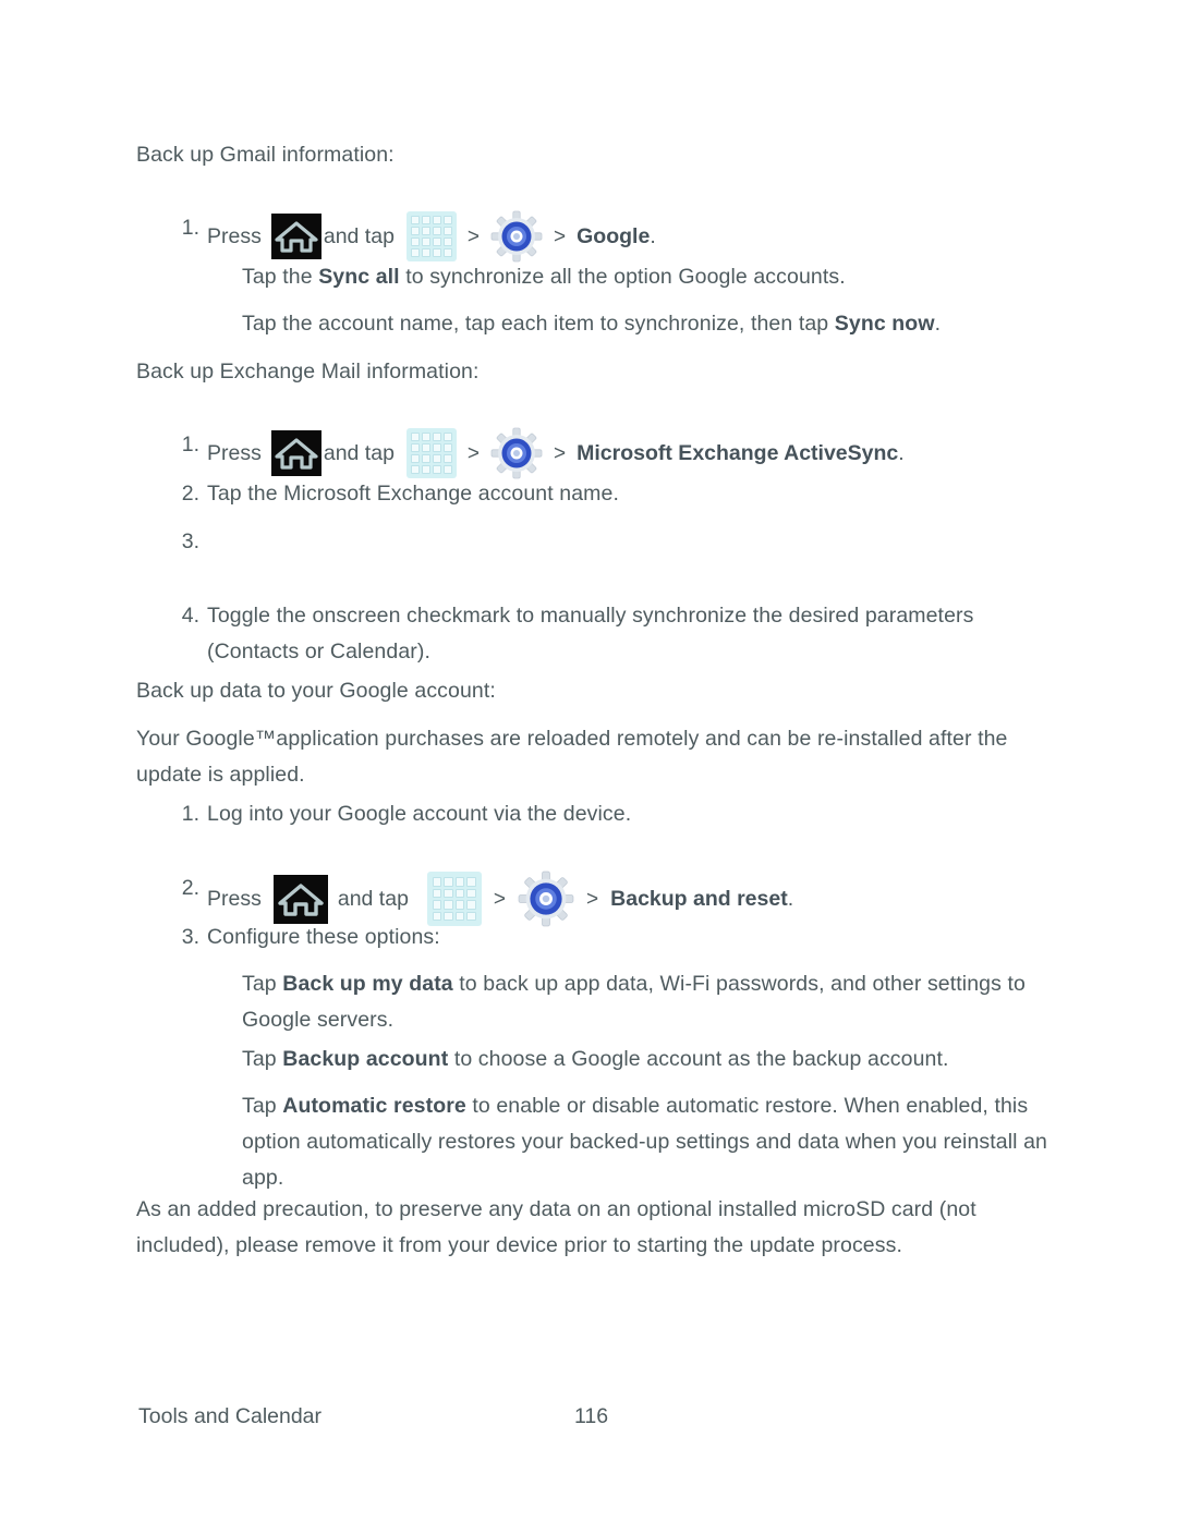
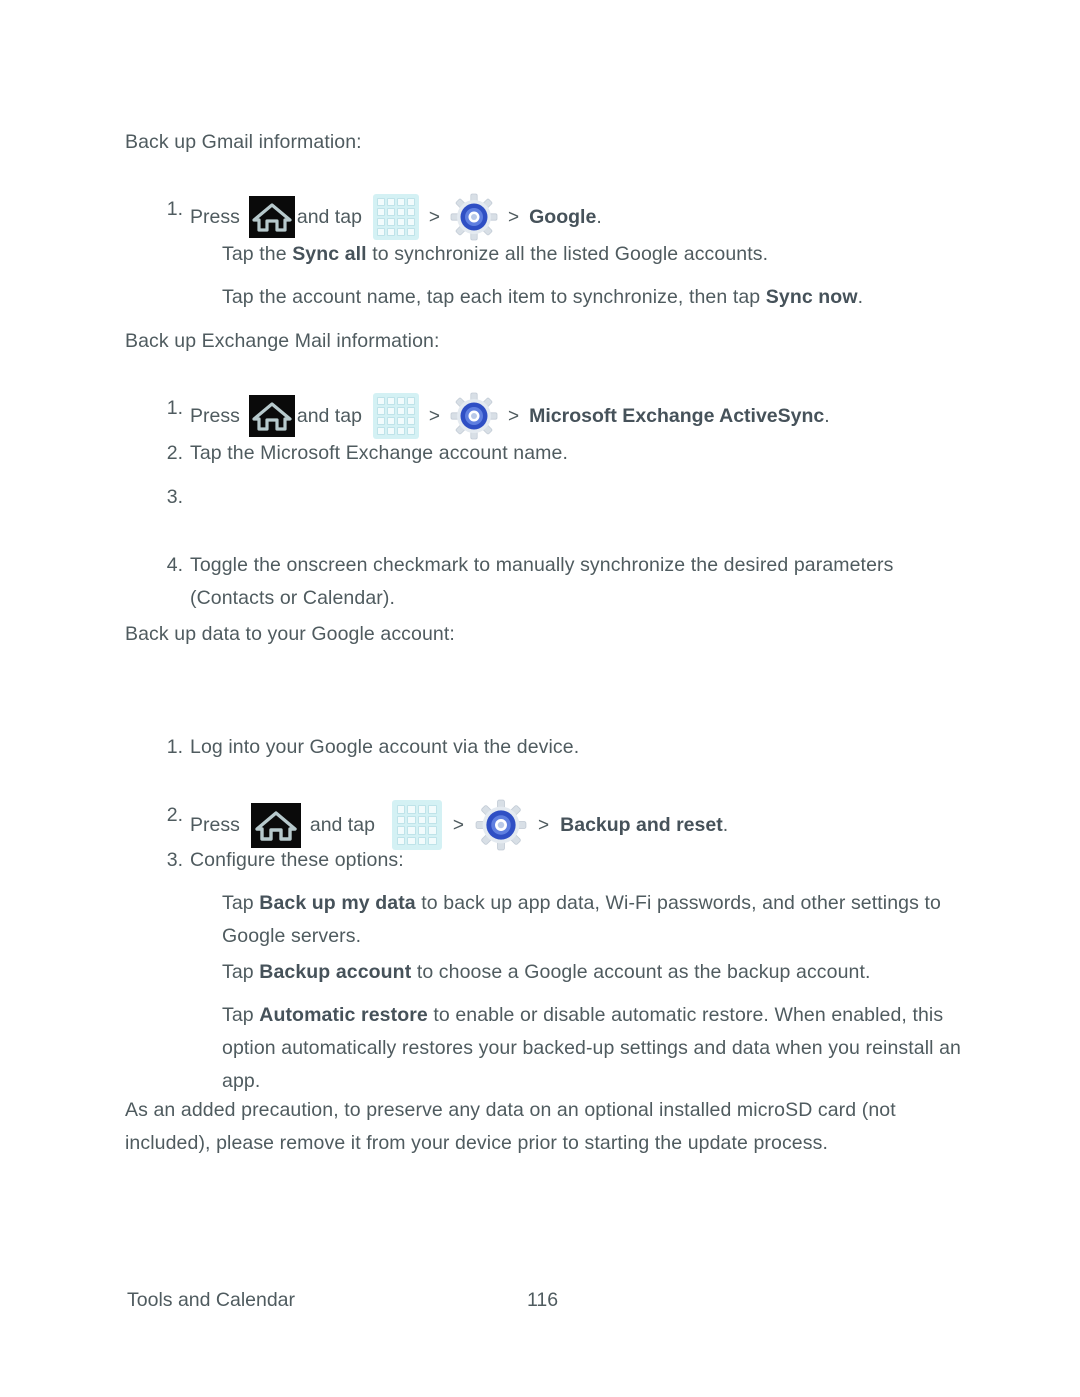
  Back up Gmail information:
  1.
  Press
  and tap
  >
  >
  Google
  .
- Tap the Sync all to synchronize all the option Google accounts.
+ Tap the Sync all to synchronize all the listed Google accounts.
  Tap the account name, tap each item to synchronize, then tap Sync now.
  Back up Exchange Mail information:
  1.
  Press
  and tap
  >
  >
  Microsoft Exchange ActiveSync
  .
  2.
  Tap the Microsoft Exchange account name.
  3.
  4.
  Toggle the onscreen checkmark to manually synchronize the desired parameters (Contacts or Calendar).
  Back up data to your Google account:
- Your Google™application purchases are reloaded remotely and can be re-installed after the update is applied.
  1.
  Log into your Google account via the device.
  2.
  Press
  and tap
  >
  >
  Backup and reset
  .
  3.
  Configure these options:
  Tap Back up my data to back up app data, Wi-Fi passwords, and other settings to Google servers.
  Tap Backup account to choose a Google account as the backup account.
  Tap Automatic restore to enable or disable automatic restore. When enabled, this option automatically restores your backed-up settings and data when you reinstall an app.
  As an added precaution, to preserve any data on an optional installed microSD card (not included), please remove it from your device prior to starting the update process.
  Tools and Calendar
  116
